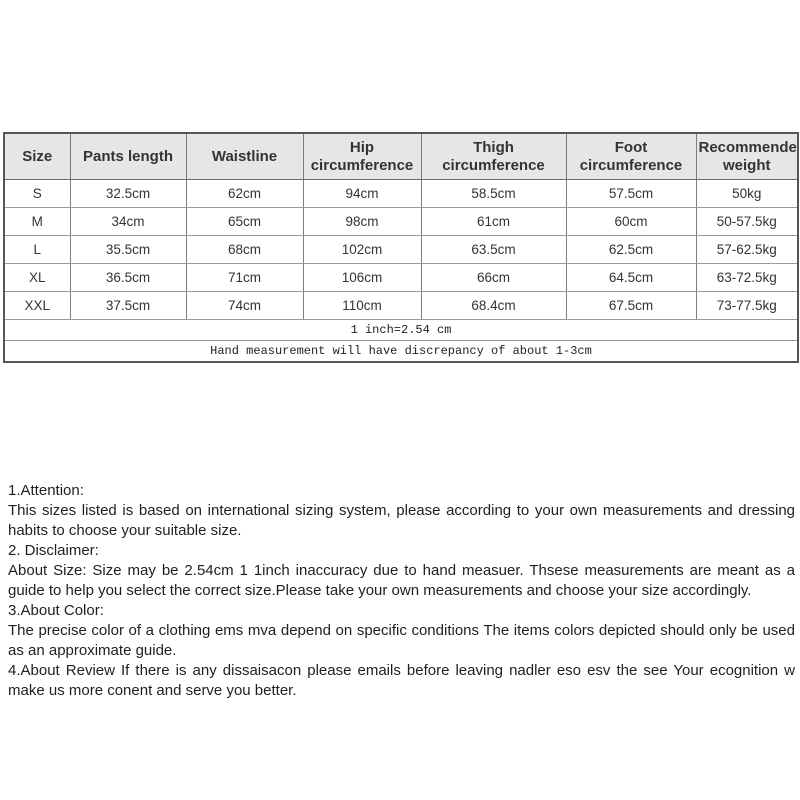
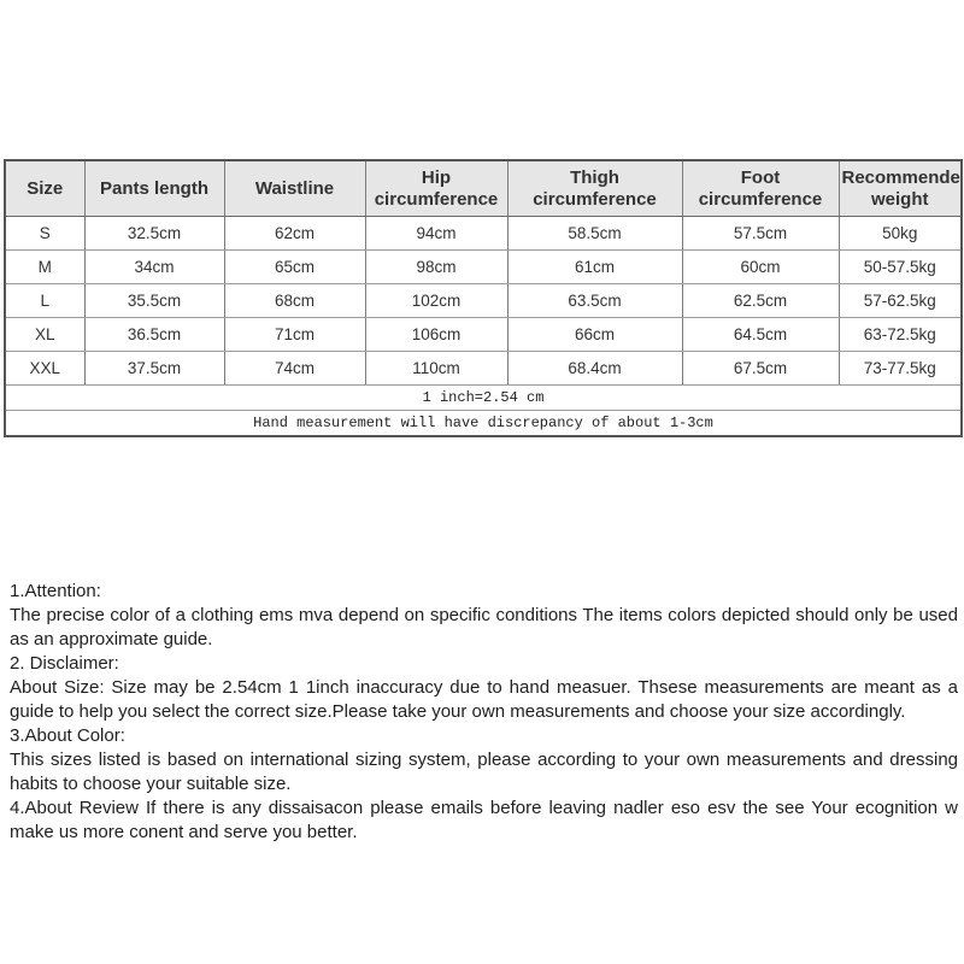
  Size	Pants length	Waistline	Hip circumference	Thigh circumference	Foot circumference	Recommende weight
  S	32.5cm	62cm	94cm	58.5cm	57.5cm	50kg
  M	34cm	65cm	98cm	61cm	60cm	50-57.5kg
  L	35.5cm	68cm	102cm	63.5cm	62.5cm	57-62.5kg
  XL	36.5cm	71cm	106cm	66cm	64.5cm	63-72.5kg
  XXL	37.5cm	74cm	110cm	68.4cm	67.5cm	73-77.5kg
  1 inch=2.54 cm
  Hand measurement will have discrepancy of about 1-3cm
  1.Attention:
- This sizes listed is based on international sizing system, please according to your own measurements and dressing habits to choose your suitable size.
+ The precise color of a clothing ems mva depend on specific conditions The items colors depicted should only be used as an approximate guide.
  2. Disclaimer:
  About Size: Size may be 2.54cm 1 1inch inaccuracy due to hand measuer. Thsese measurements are meant as a guide to help you select the correct size.Please take your own measurements and choose your size accordingly.
  3.About Color:
- The precise color of a clothing ems mva depend on specific conditions The items colors depicted should only be used as an approximate guide.
+ This sizes listed is based on international sizing system, please according to your own measurements and dressing habits to choose your suitable size.
  4.About Review If there is any dissaisacon please emails before leaving nadler eso esv the see Your ecognition w make us more conent and serve you better.
